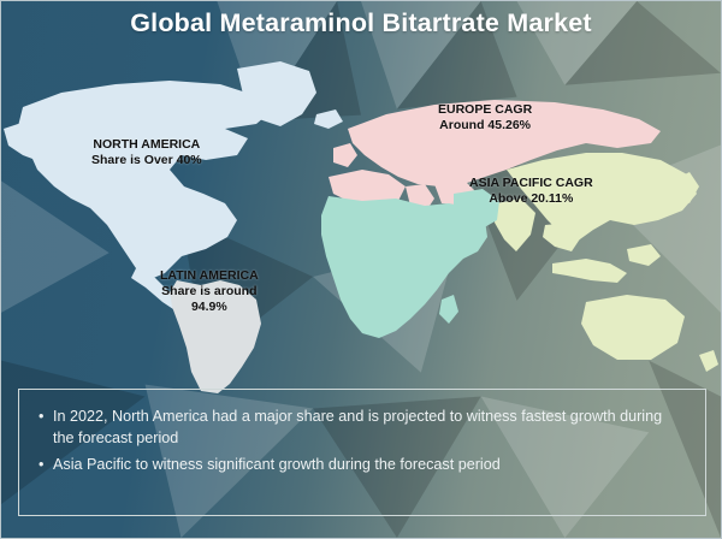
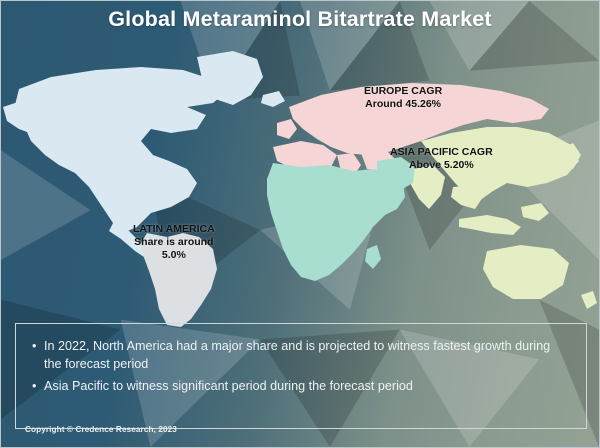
  Global Metaraminol Bitartrate Market
- NORTH AMERICA
- Share is Over 40%
  LATIN AMERICA
  Share is around
- 94.9%
+ 5.0%
  EUROPE CAGR
  Around 45.26%
  ASIA PACIFIC CAGR
- Above 20.11%
+ Above 5.20%
  •
  In 2022, North America had a major share and is projected to witness fastest growth during the forecast period
  •
- Asia Pacific to witness significant growth during the forecast period
+ Asia Pacific to witness significant period during the forecast period
+ Copyright © Credence Research, 2023
